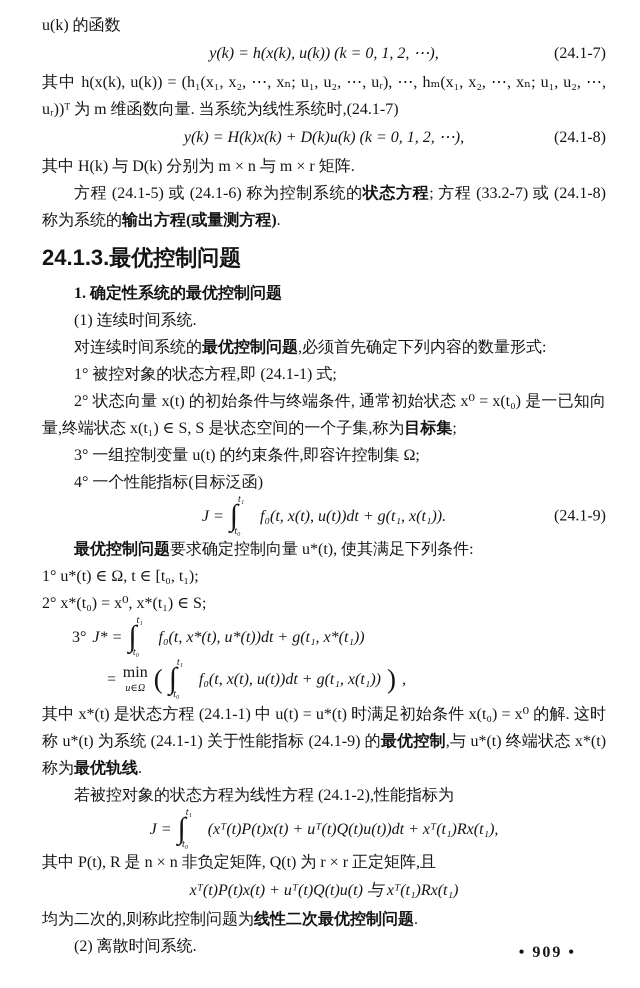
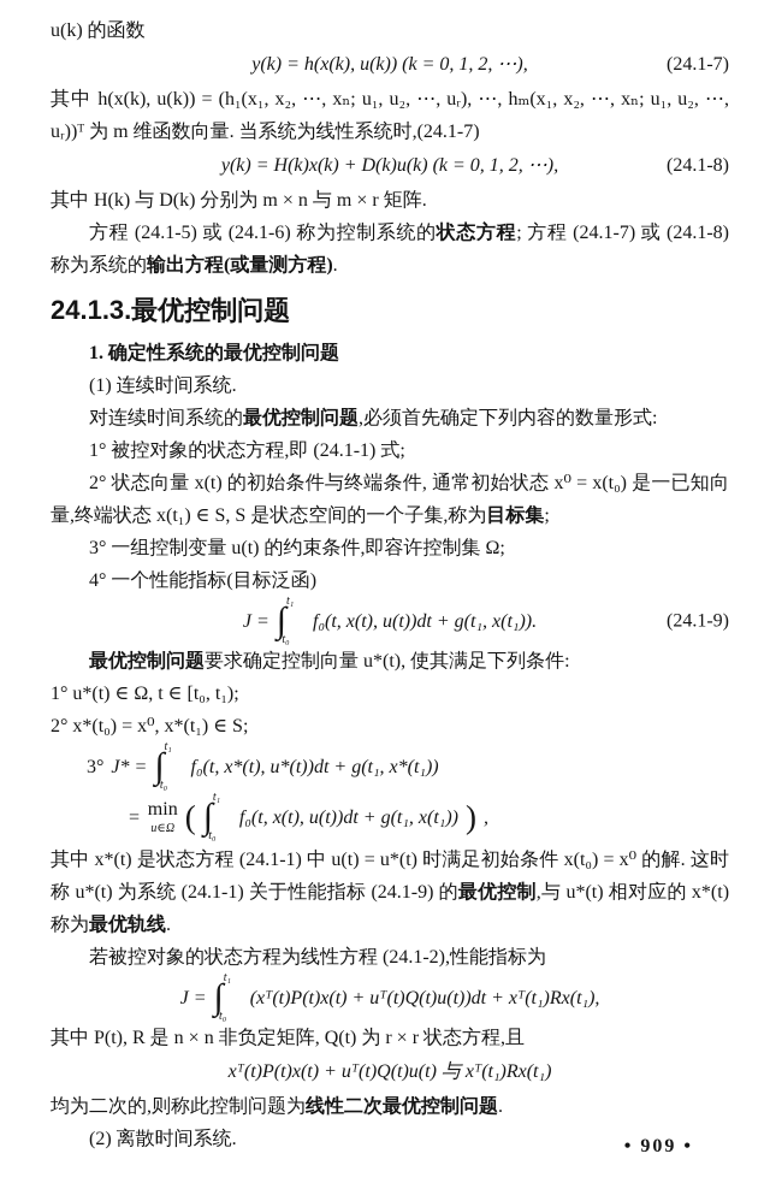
  u(k) 的函数
  y(k) = h(x(k), u(k)) (k = 0, 1, 2, ⋯),
  (24.1-7)
  其中 h(x(k), u(k)) = (h₁(x₁, x₂, ⋯, xₙ; u₁, u₂, ⋯, uᵣ), ⋯, hₘ(x₁, x₂, ⋯, xₙ; u₁, u₂, ⋯, uᵣ))ᵀ 为 m 维函数向量. 当系统为线性系统时,(24.1-7)
  y(k) = H(k)x(k) + D(k)u(k) (k = 0, 1, 2, ⋯),
  (24.1-8)
  其中 H(k) 与 D(k) 分别为 m × n 与 m × r 矩阵.
- 方程 (24.1-5) 或 (24.1-6) 称为控制系统的状态方程; 方程 (33.2-7) 或 (24.1-8) 称为系统的输出方程(或量测方程).
+ 方程 (24.1-5) 或 (24.1-6) 称为控制系统的状态方程; 方程 (24.1-7) 或 (24.1-8) 称为系统的输出方程(或量测方程).
  24.1.3.最优控制问题
  1. 确定性系统的最优控制问题
  (1) 连续时间系统.
  对连续时间系统的最优控制问题,必须首先确定下列内容的数量形式:
  1° 被控对象的状态方程,即 (24.1-1) 式;
  2° 状态向量 x(t) 的初始条件与终端条件, 通常初始状态 x⁰ = x(t₀) 是一已知向量,终端状态 x(t₁) ∈ S, S 是状态空间的一个子集,称为目标集;
  3° 一组控制变量 u(t) 的约束条件,即容许控制集 Ω;
  4° 一个性能指标(目标泛函)
  J =
  ∫
  t₁
  t₀
  f₀(t, x(t), u(t))dt + g(t₁, x(t₁)).
  (24.1-9)
  最优控制问题要求确定控制向量 u*(t), 使其满足下列条件:
  1° u*(t) ∈ Ω, t ∈ [t₀, t₁);
  2° x*(t₀) = x⁰, x*(t₁) ∈ S;
  3°
  J* =
  ∫
  t₁
  t₀
  f₀(t, x*(t), u*(t))dt + g(t₁, x*(t₁))
  =
  min
  u∈Ω
  (
  ∫
  t₁
  t₀
  f₀(t, x(t), u(t))dt + g(t₁, x(t₁))
  )
  ,
- 其中 x*(t) 是状态方程 (24.1-1) 中 u(t) = u*(t) 时满足初始条件 x(t₀) = x⁰ 的解. 这时称 u*(t) 为系统 (24.1-1) 关于性能指标 (24.1-9) 的最优控制,与 u*(t) 终端状态 x*(t) 称为最优轨线.
+ 其中 x*(t) 是状态方程 (24.1-1) 中 u(t) = u*(t) 时满足初始条件 x(t₀) = x⁰ 的解. 这时称 u*(t) 为系统 (24.1-1) 关于性能指标 (24.1-9) 的最优控制,与 u*(t) 相对应的 x*(t) 称为最优轨线.
  若被控对象的状态方程为线性方程 (24.1-2),性能指标为
  J =
  ∫
  t₁
  t₀
  (xᵀ(t)P(t)x(t) + uᵀ(t)Q(t)u(t))dt + xᵀ(t₁)Rx(t₁),
- 其中 P(t), R 是 n × n 非负定矩阵, Q(t) 为 r × r 正定矩阵,且
+ 其中 P(t), R 是 n × n 非负定矩阵, Q(t) 为 r × r 状态方程,且
  xᵀ(t)P(t)x(t) + uᵀ(t)Q(t)u(t) 与 xᵀ(t₁)Rx(t₁)
  均为二次的,则称此控制问题为线性二次最优控制问题.
  (2) 离散时间系统.
  • 909 •
